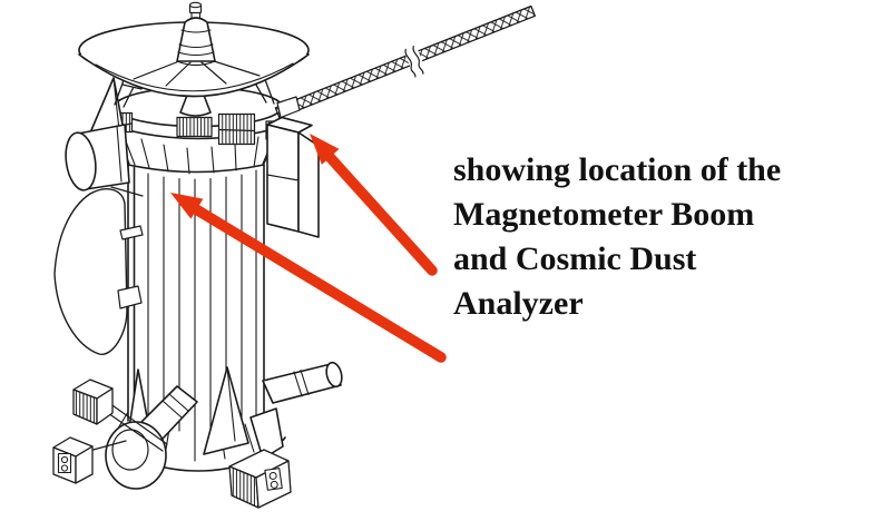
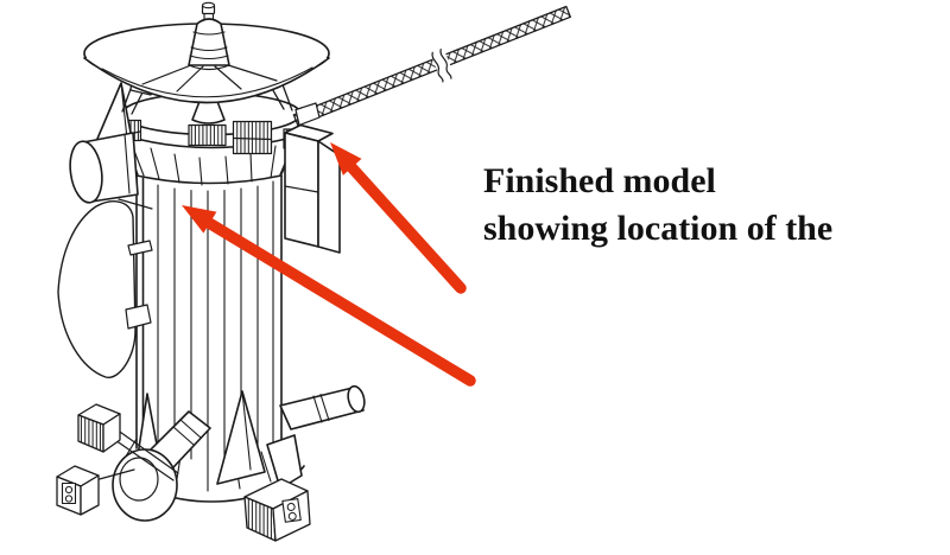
+ Finished model
  showing location of the
- Magnetometer Boom
- and Cosmic Dust
- Analyzer
